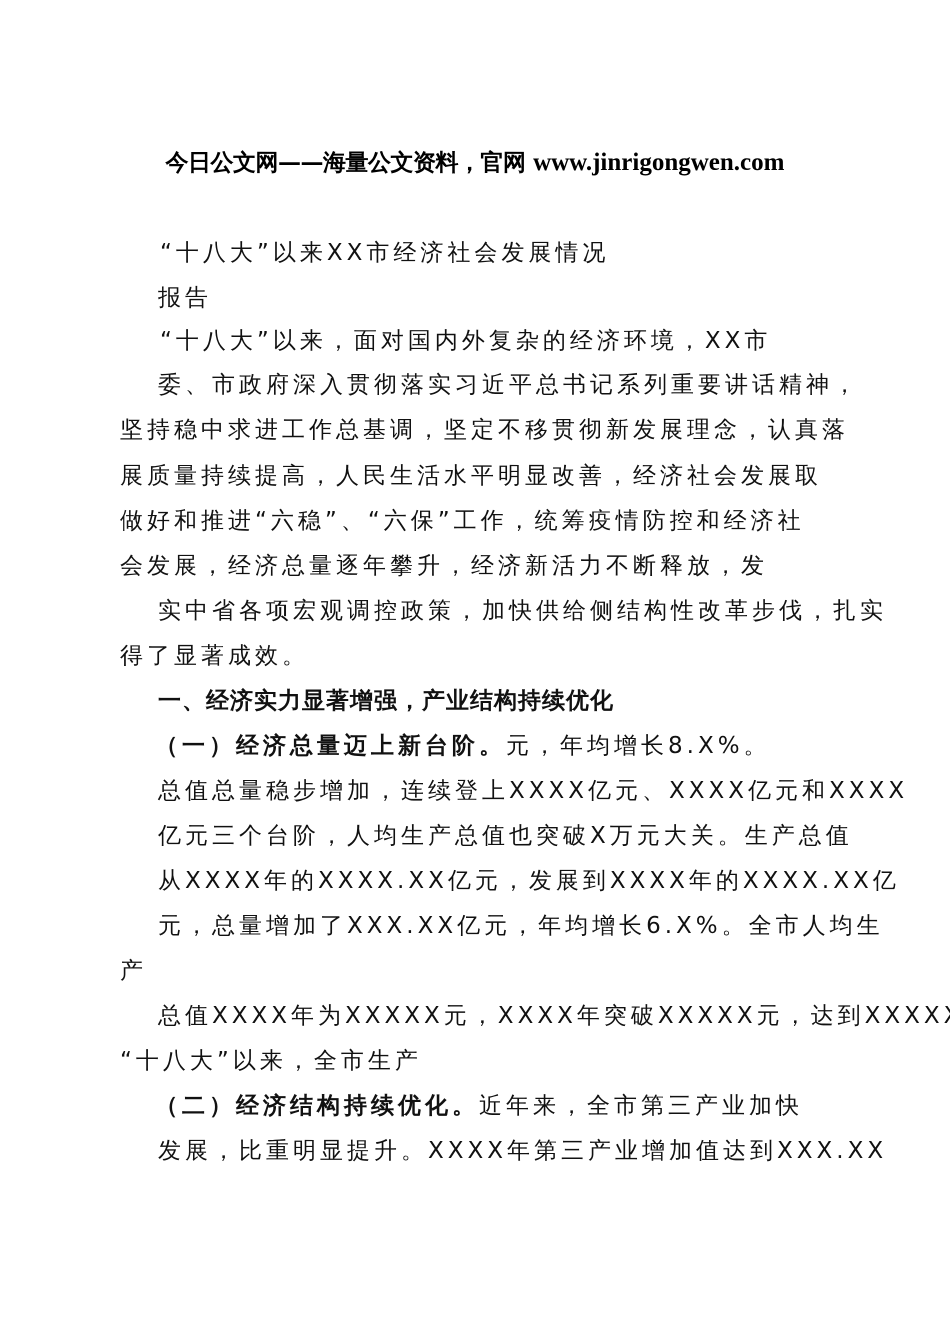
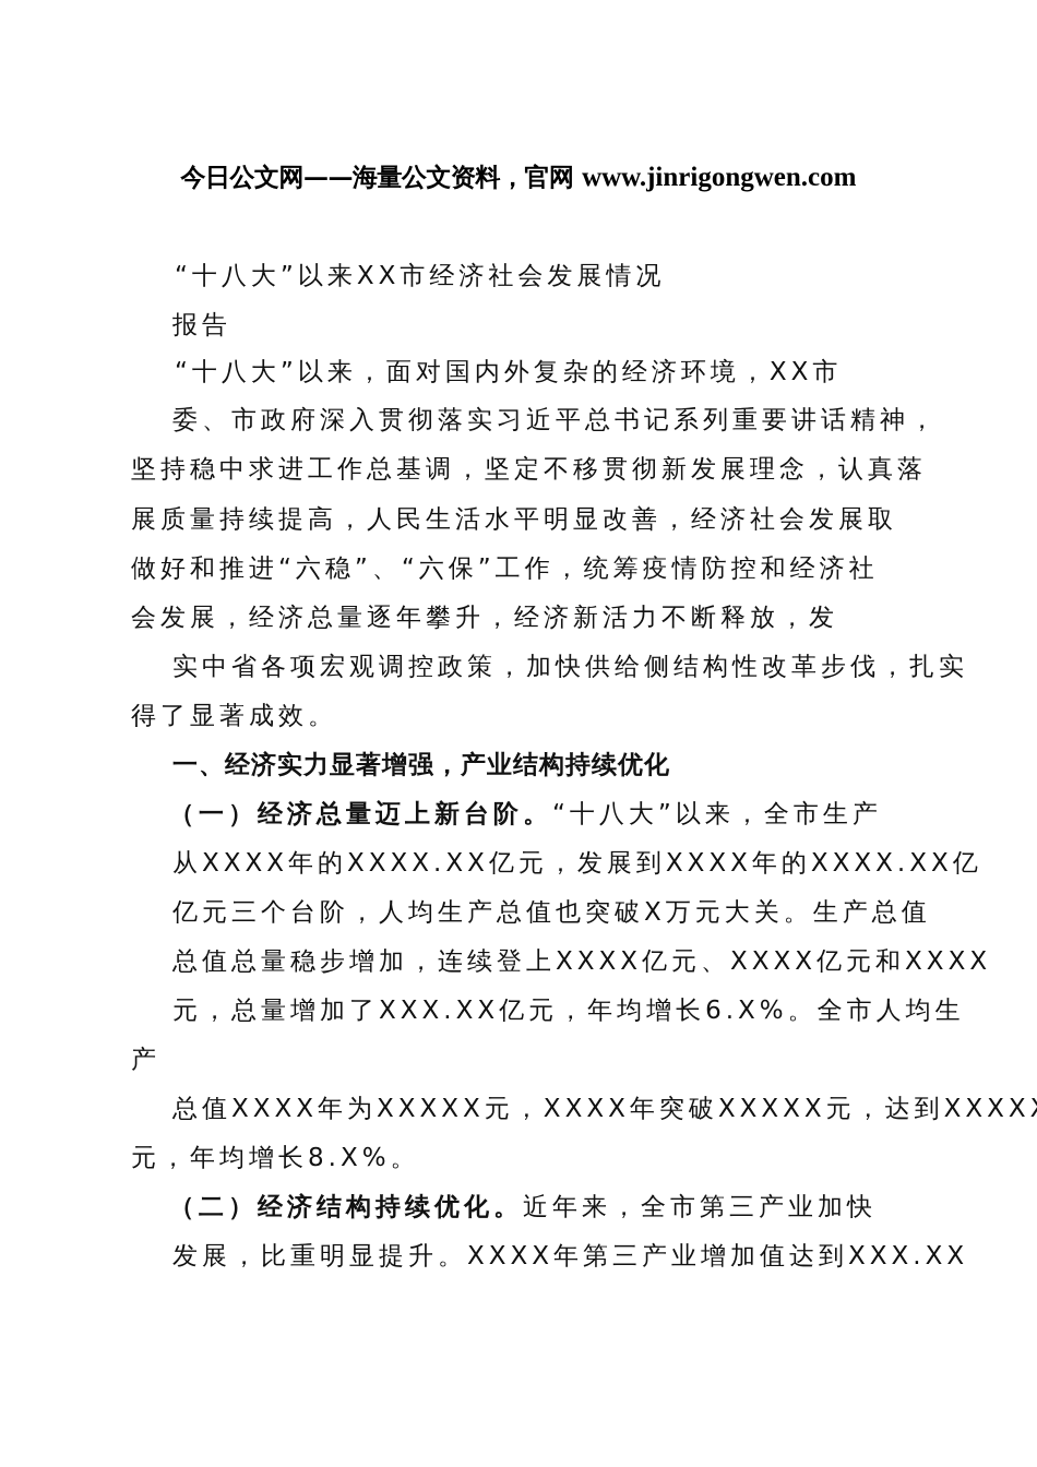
  今日公文网——海量公文资料，官网 www.jinrigongwen.com
  “十八大”以来XX市经济社会发展情况
  报告
  “十八大”以来，面对国内外复杂的经济环境，XX市
  委、市政府深入贯彻落实习近平总书记系列重要讲话精神，
  坚持稳中求进工作总基调，坚定不移贯彻新发展理念，认真落
  展质量持续提高，人民生活水平明显改善，经济社会发展取
  做好和推进“六稳”、“六保”工作，统筹疫情防控和经济社
  会发展，经济总量逐年攀升，经济新活力不断释放，发
  实中省各项宏观调控政策，加快供给侧结构性改革步伐，扎实
  得了显著成效。
  一、经济实力显著增强，产业结构持续优化
- （一）经济总量迈上新台阶。元，年均增长8.X%。
+ （一）经济总量迈上新台阶。“十八大”以来，全市生产
- 总值总量稳步增加，连续登上XXXX亿元、XXXX亿元和XXXX
+ 从XXXX年的XXXX.XX亿元，发展到XXXX年的XXXX.XX亿
  亿元三个台阶，人均生产总值也突破X万元大关。生产总值
- 从XXXX年的XXXX.XX亿元，发展到XXXX年的XXXX.XX亿
+ 总值总量稳步增加，连续登上XXXX亿元、XXXX亿元和XXXX
  元，总量增加了XXX.XX亿元，年均增长6.X%。全市人均生
  产
  总值XXXX年为XXXXX元，XXXX年突破XXXXX元，达到XXXX
- “十八大”以来，全市生产
+ 元，年均增长8.X%。
  （二）经济结构持续优化。近年来，全市第三产业加快
  发展，比重明显提升。XXXX年第三产业增加值达到XXX.XX
